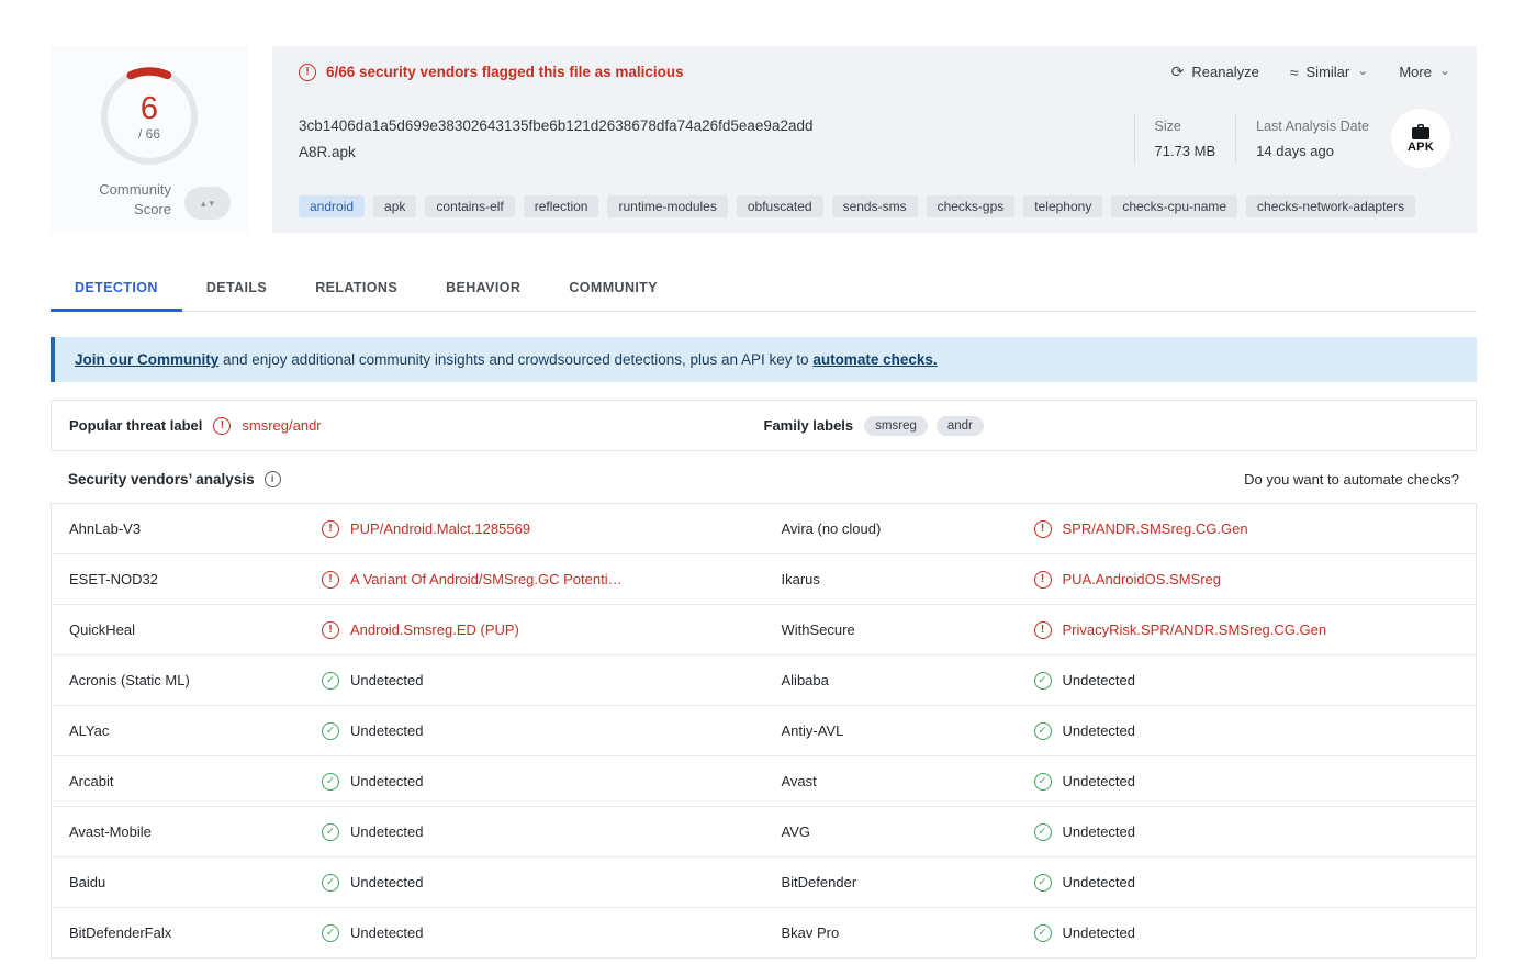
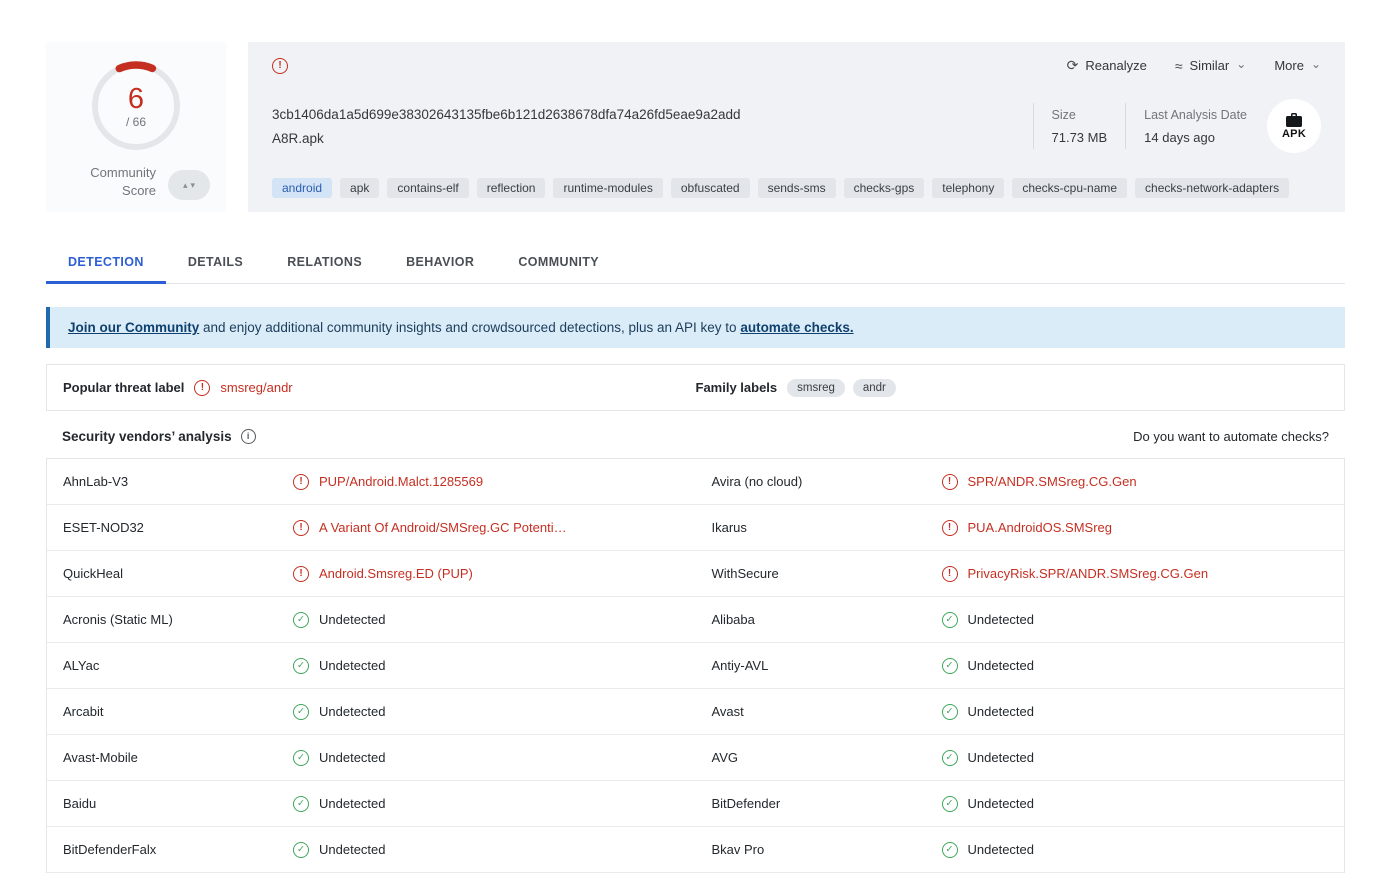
  6
  / 66
  Community
  Score
  ▴
  ▾
  !
- 6/66 security vendors flagged this file as malicious
  ⟳
  Reanalyze
  ≈
  Similar
  ⌄
  More
  ⌄
  3cb1406da1a5d699e38302643135fbe6b121d2638678dfa74a26fd5eae9a2add
  A8R.apk
  Size
  71.73 MB
  Last Analysis Date
  14 days ago
  APK
  android
  apk
  contains-elf
  reflection
  runtime-modules
  obfuscated
  sends-sms
  checks-gps
  telephony
  checks-cpu-name
  checks-network-adapters
  DETECTION
  DETAILS
  RELATIONS
  BEHAVIOR
  COMMUNITY
  Join our Community and enjoy additional community insights and crowdsourced detections, plus an API key to automate checks.
  Popular threat label
  !
  smsreg/andr
  Family labels
  smsreg
  andr
  Security vendors’ analysis
  i
  Do you want to automate checks?
  AhnLab-V3
  !
  PUP/Android.Malct.1285569
  Avira (no cloud)
  !
  SPR/ANDR.SMSreg.CG.Gen
  ESET-NOD32
  !
  A Variant Of Android/SMSreg.GC Potenti…
  Ikarus
  !
  PUA.AndroidOS.SMSreg
  QuickHeal
  !
  Android.Smsreg.ED (PUP)
  WithSecure
  !
  PrivacyRisk.SPR/ANDR.SMSreg.CG.Gen
  Acronis (Static ML)
  ✓
  Undetected
  Alibaba
  ✓
  Undetected
  ALYac
  ✓
  Undetected
  Antiy-AVL
  ✓
  Undetected
  Arcabit
  ✓
  Undetected
  Avast
  ✓
  Undetected
  Avast-Mobile
  ✓
  Undetected
  AVG
  ✓
  Undetected
  Baidu
  ✓
  Undetected
  BitDefender
  ✓
  Undetected
  BitDefenderFalx
  ✓
  Undetected
  Bkav Pro
  ✓
  Undetected
